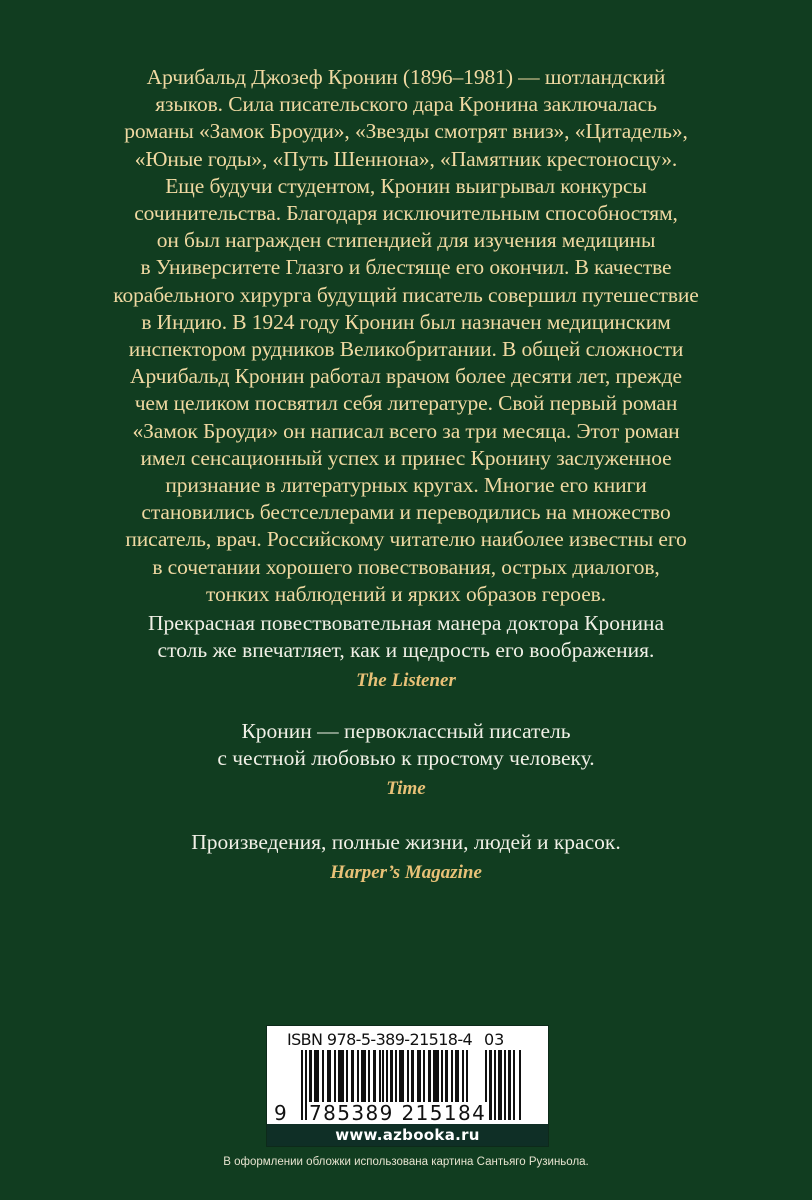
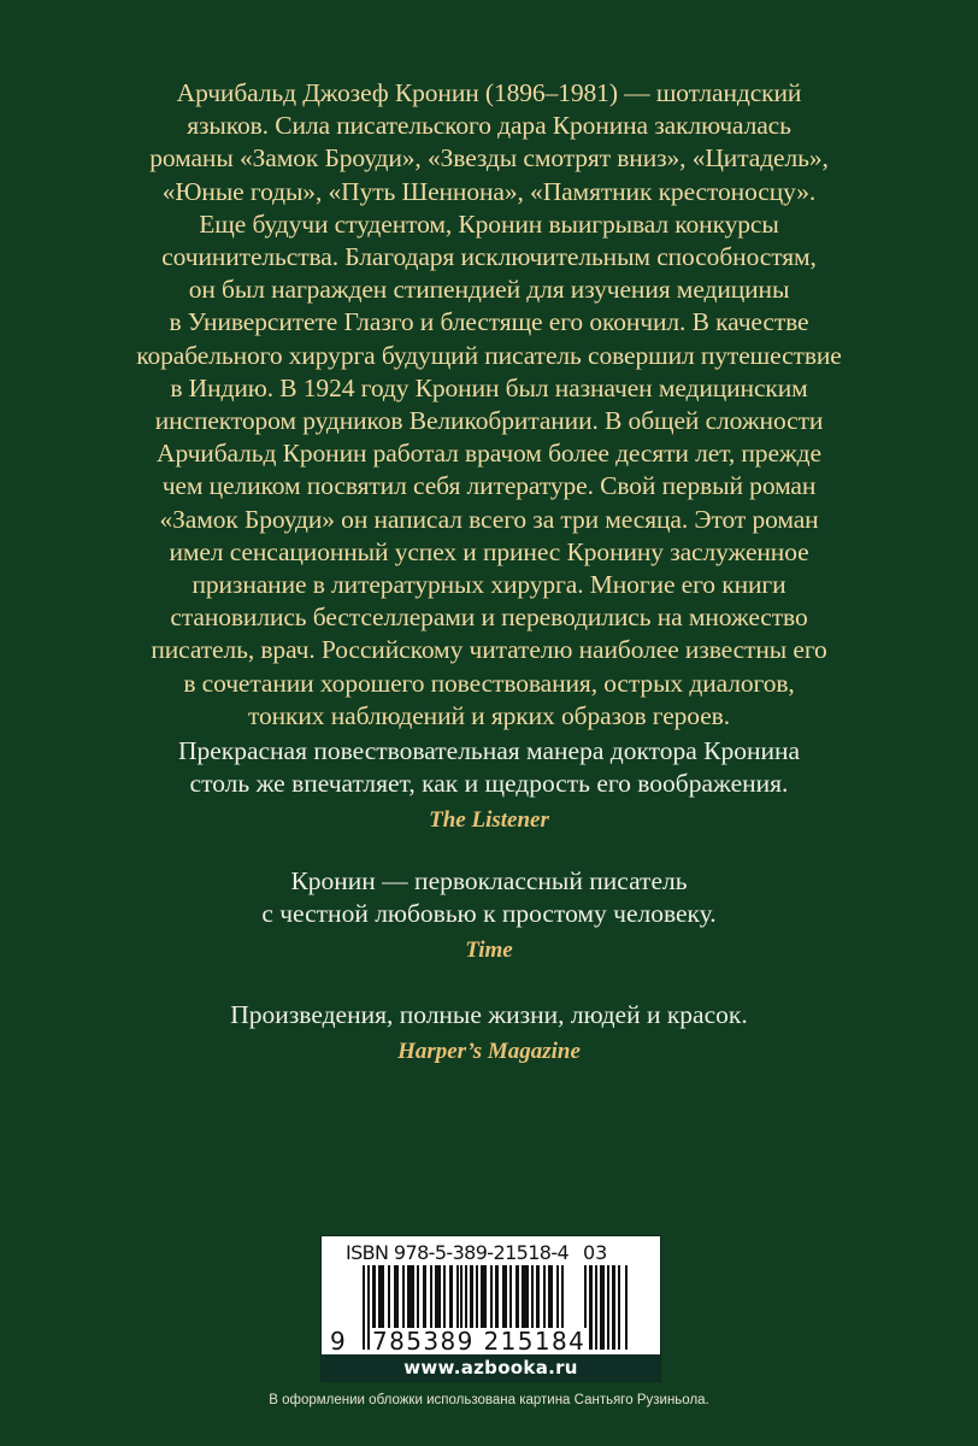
  Арчибальд Джозеф Кронин (1896–1981) — шотландский
  языков. Сила писательского дара Кронина заключалась
  романы «Замок Броуди», «Звезды смотрят вниз», «Цитадель»,
  «Юные годы», «Путь Шеннона», «Памятник крестоносцу».
  Еще будучи студентом, Кронин выигрывал конкурсы
  сочинительства. Благодаря исключительным способностям,
  он был награжден стипендией для изучения медицины
  в Университете Глазго и блестяще его окончил. В качестве
  корабельного хирурга будущий писатель совершил путешествие
  в Индию. В 1924 году Кронин был назначен медицинским
  инспектором рудников Великобритании. В общей сложности
  Арчибальд Кронин работал врачом более десяти лет, прежде
  чем целиком посвятил себя литературе. Свой первый роман
  «Замок Броуди» он написал всего за три месяца. Этот роман
  имел сенсационный успех и принес Кронину заслуженное
- признание в литературных кругах. Многие его книги
+ признание в литературных хирурга. Многие его книги
  становились бестселлерами и переводились на множество
  писатель, врач. Российскому читателю наиболее известны его
  в сочетании хорошего повествования, острых диалогов,
  тонких наблюдений и ярких образов героев.
  Прекрасная повествовательная манера доктора Кронина
  столь же впечатляет, как и щедрость его воображения.
  The Listener
  Кронин — первоклассный писатель
  с честной любовью к простому человеку.
  Time
  Произведения, полные жизни, людей и красок.
  Harper’s Magazine
  ISBN 978-5-389-21518-4
  03
  9
  785389 215184
  www.azbooka.ru
  В оформлении обложки использована картина Сантьяго Рузиньола.
